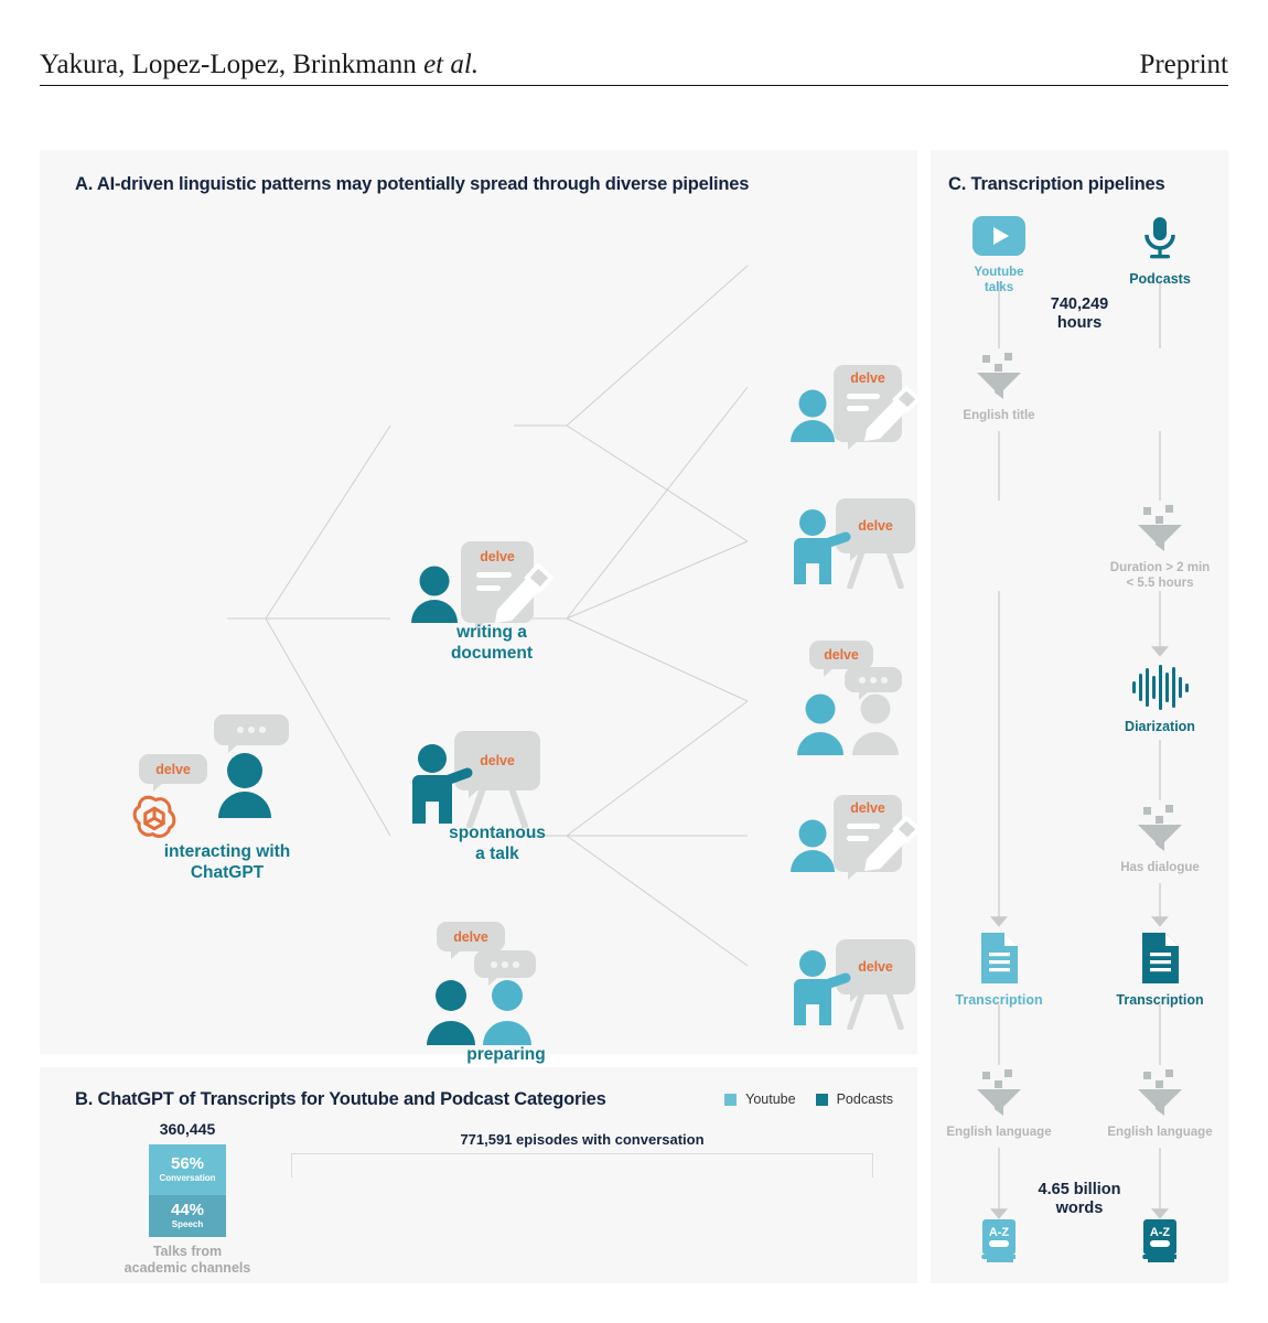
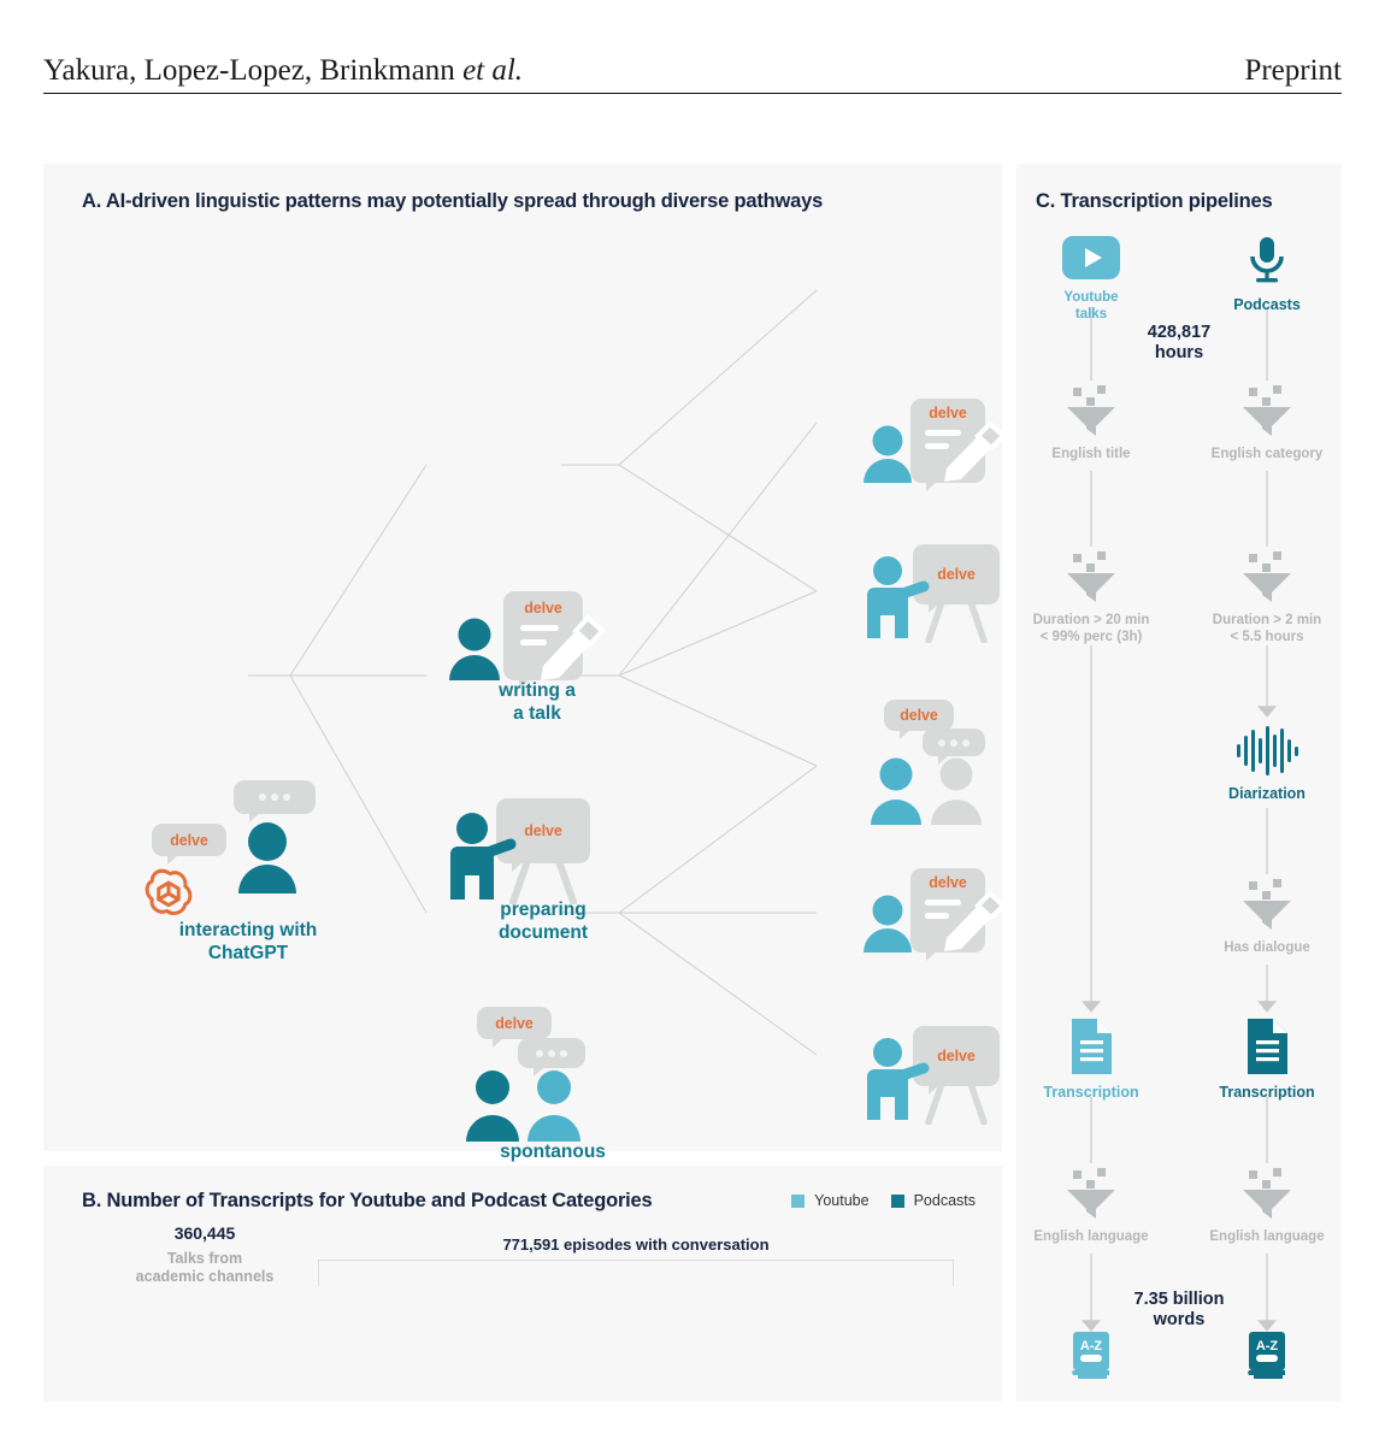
  Yakura, Lopez-Lopez, Brinkmann et al.
  Preprint
- A. AI-driven linguistic patterns may potentially spread through diverse pipelines
+ A. AI-driven linguistic patterns may potentially spread through diverse pathways
  delve
  interacting with
  ChatGPT
  delve
  writing a
- document
+ a talk
  delve
- spontanous
+ preparing
- a talk
+ document
  delve
- preparing
+ spontanous
  delve
  delve
  delve
  delve
  delve
- B. ChatGPT of Transcripts for Youtube and Podcast Categories
+ B. Number of Transcripts for Youtube and Podcast Categories
  Youtube
  Podcasts
  360,445
- 56%
- Conversation
- 44%
- Speech
  Talks from
  academic channels
  771,591 episodes with conversation
  C. Transcription pipelines
- 740,249
+ 428,817
  hours
- 4.65 billion
+ 7.35 billion
  words
  Youtube
  talks
  English title
+ Duration > 20 min
+ < 99% perc (3h)
  Transcription
  English language
  A-Z
  Podcasts
+ English category
  Duration > 2 min
  < 5.5 hours
  Diarization
  Has dialogue
  Transcription
  English language
  A-Z
